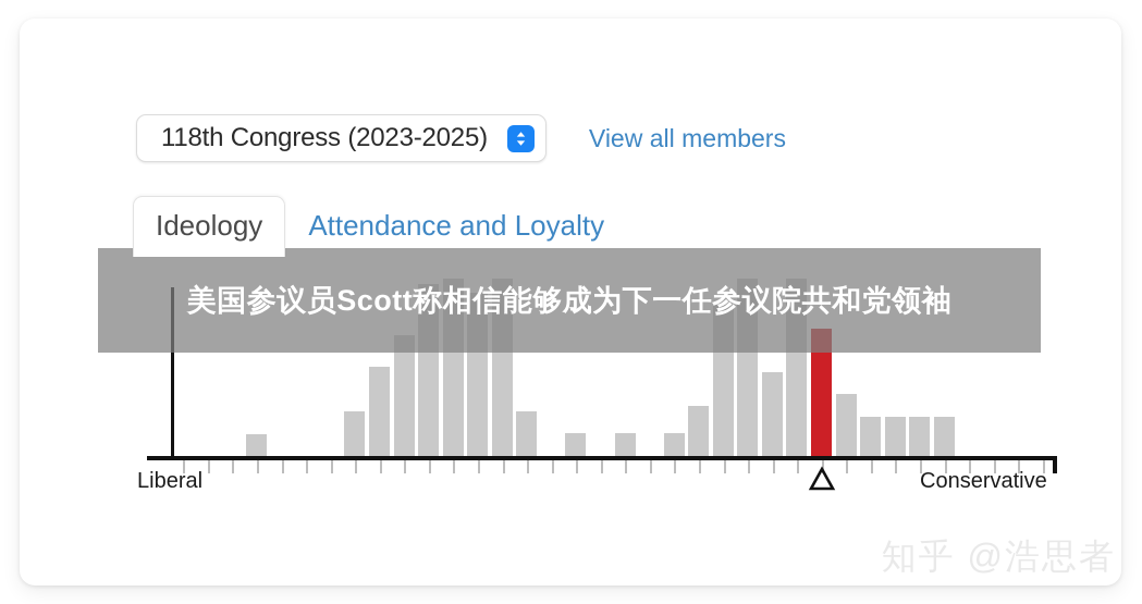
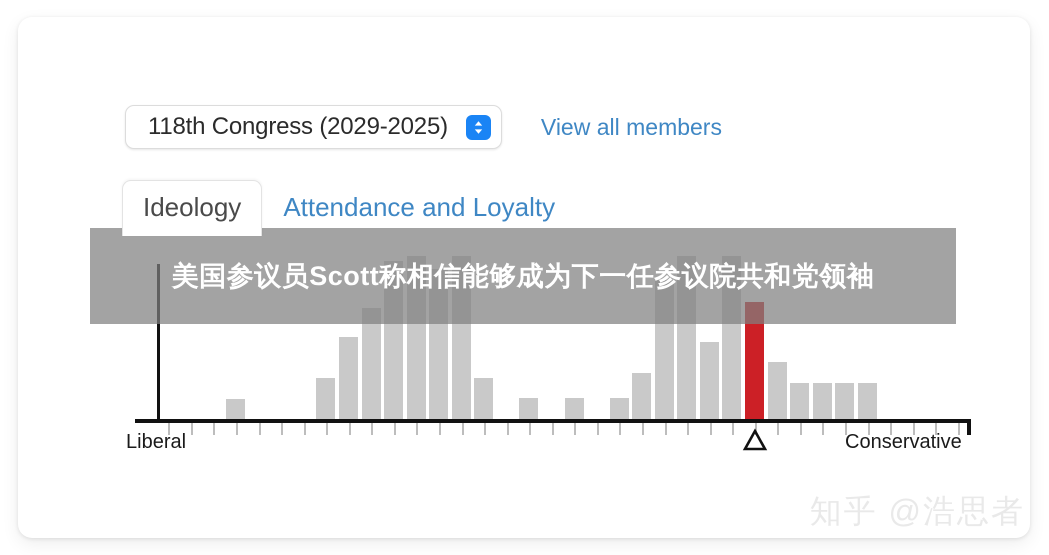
- 118th Congress (2023-2025)
+ 118th Congress (2029-2025)
  View all members
  Ideology
  Attendance and Loyalty
  Liberal
  Conservative
  美国参议员Scott称相信能够成为下一任参议院共和党领袖
